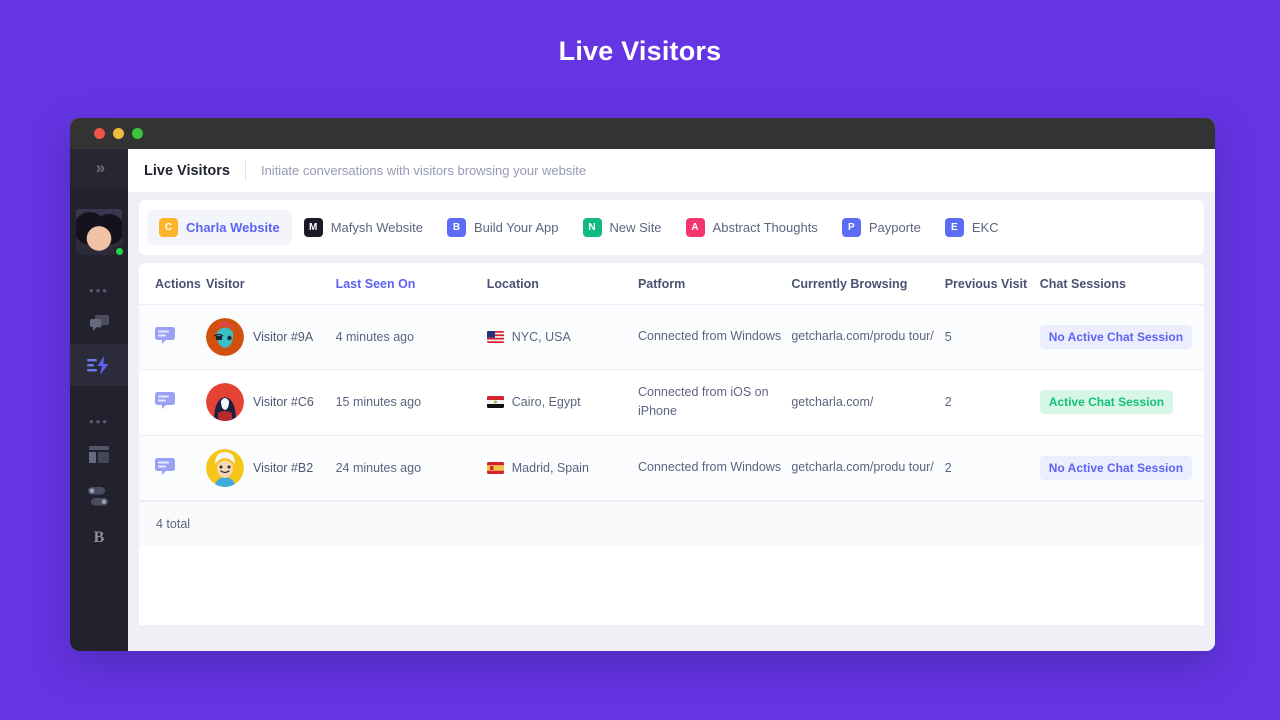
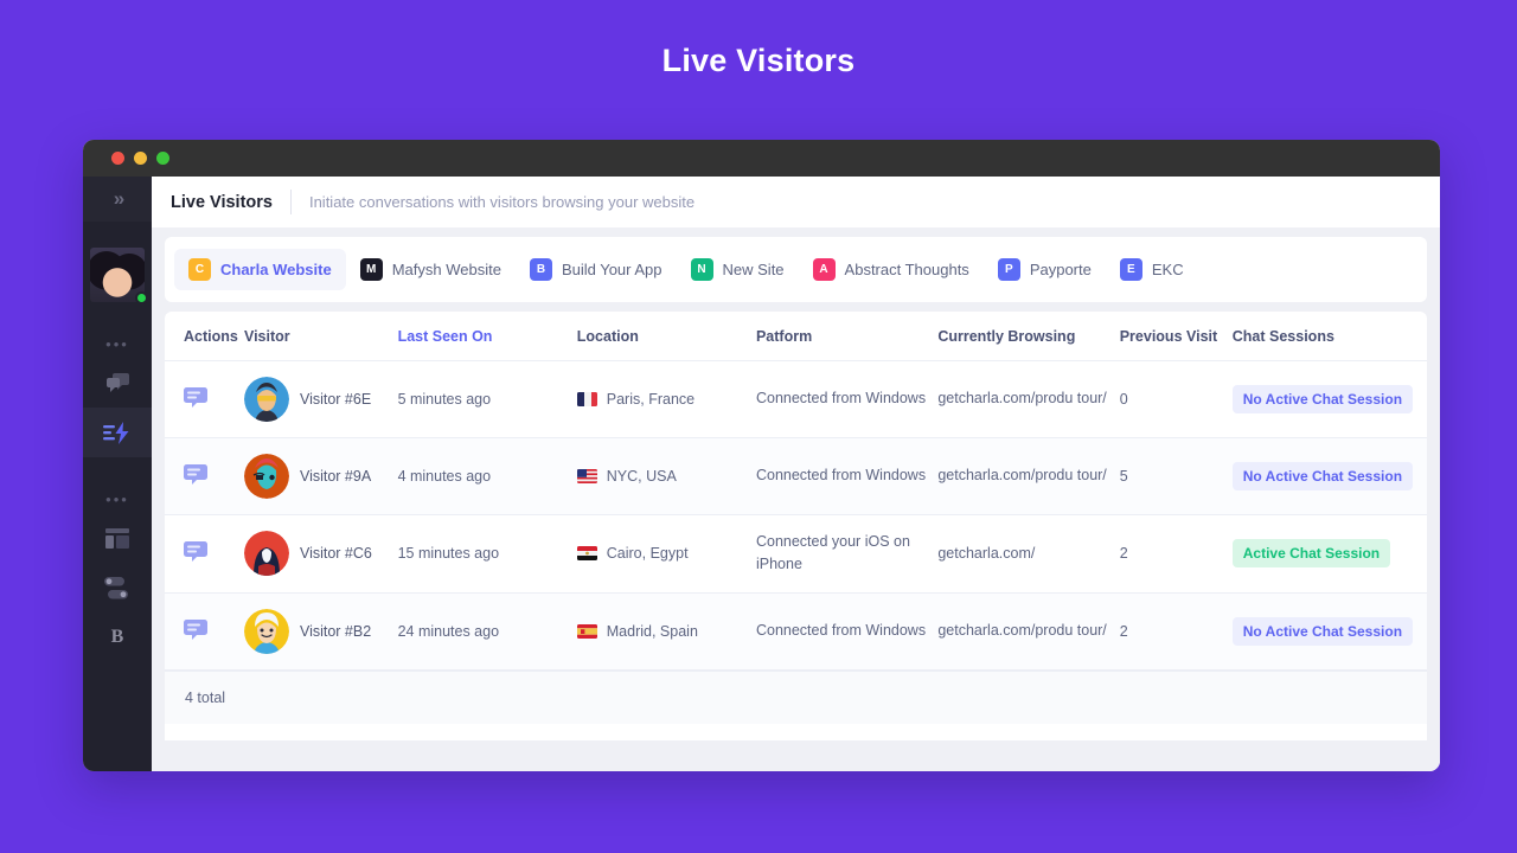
  Live Visitors
  »
  •••
  •••
  B
  Live Visitors
  Initiate conversations with visitors browsing your website
  C
  Charla Website
  M
  Mafysh Website
  B
  Build Your App
  N
  New Site
  A
  Abstract Thoughts
  P
  Payporte
  E
  EKC
  Actions	Visitor	Last Seen On	Location	Patform	Currently Browsing	Previous Visit	Chat Sessions
+ 	Visitor #6E	5 minutes ago	Paris, France	Connected from Windows	getcharla.com/produ tour/	0	No Active Chat Session
  	Visitor #9A	4 minutes ago	NYC, USA	Connected from Windows	getcharla.com/produ tour/	5	No Active Chat Session
- 	Visitor #C6	15 minutes ago	Cairo, Egypt	Connected from iOS on iPhone	getcharla.com/	2	Active Chat Session
+ 	Visitor #C6	15 minutes ago	Cairo, Egypt	Connected your iOS on iPhone	getcharla.com/	2	Active Chat Session
  	Visitor #B2	24 minutes ago	Madrid, Spain	Connected from Windows	getcharla.com/produ tour/	2	No Active Chat Session
  4 total
